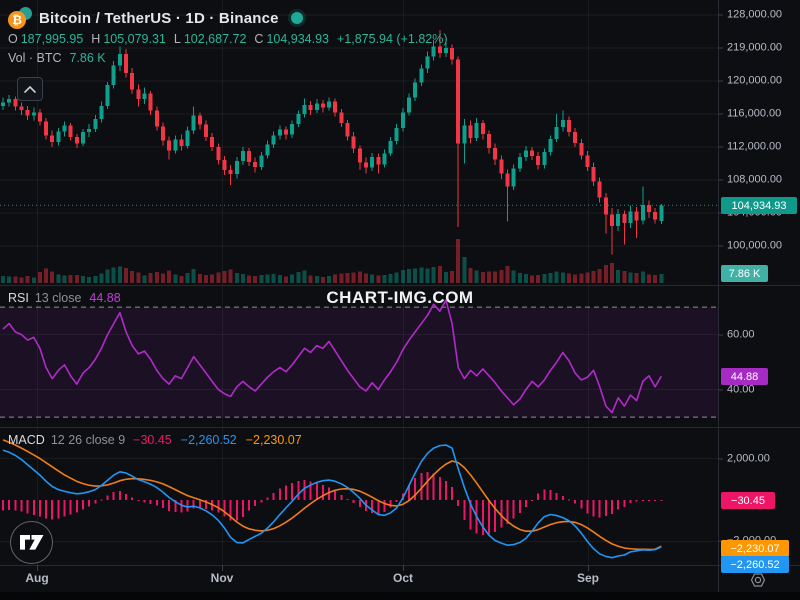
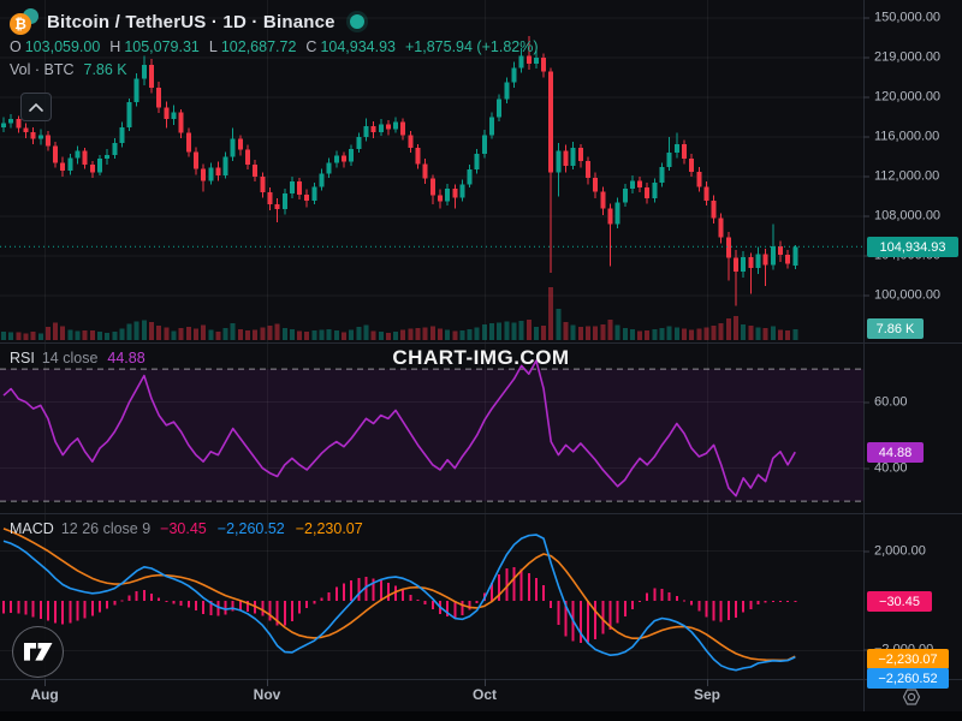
  ₿
  Bitcoin / TetherUS · 1D · Binance
  O
- 187,995.95
+ 103,059.00
  H
  105,079.31
  L
  102,687.72
  C
  104,934.93
  +1,875.94 (+1.82%)
  Vol · BTC
  7.86 K
  CHART-IMG.COM
  RSI
- 13 close
+ 14 close
  44.88
  MACD
  12 26 close 9
  −30.45
  −2,260.52
  −2,230.07
- 128,000.00
+ 150,000.00
  219,000.00
  120,000.00
  116,000.00
  112,000.00
  108,000.00
  100,000.00
  60.00
  40.00
  2,000.00
  104,934.93
  7.86 K
  44.88
  −30.45
  −2,230.07
  −2,260.52
  Aug
  Nov
  Oct
  Sep
